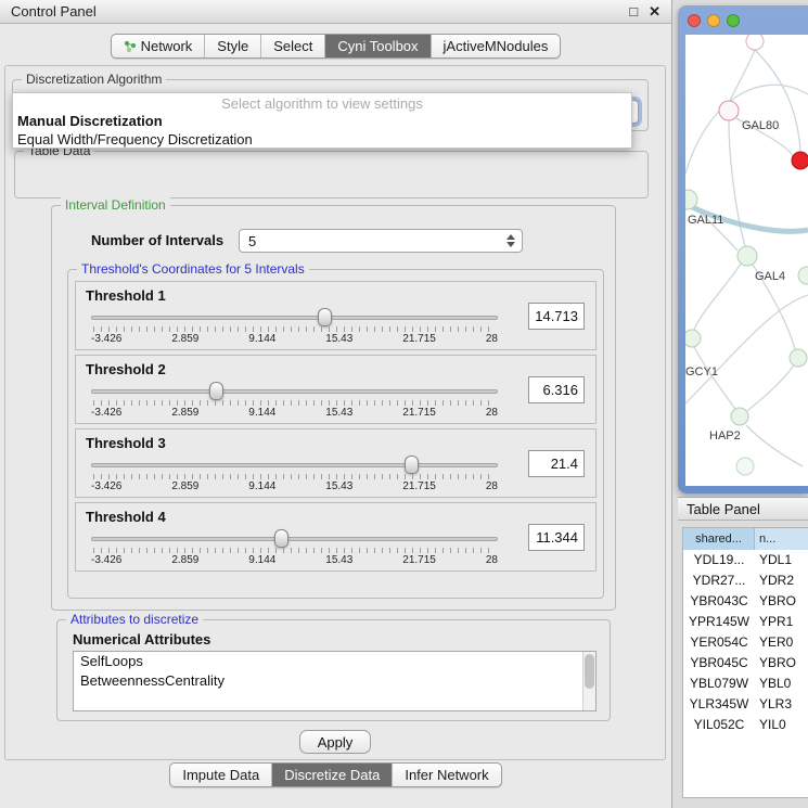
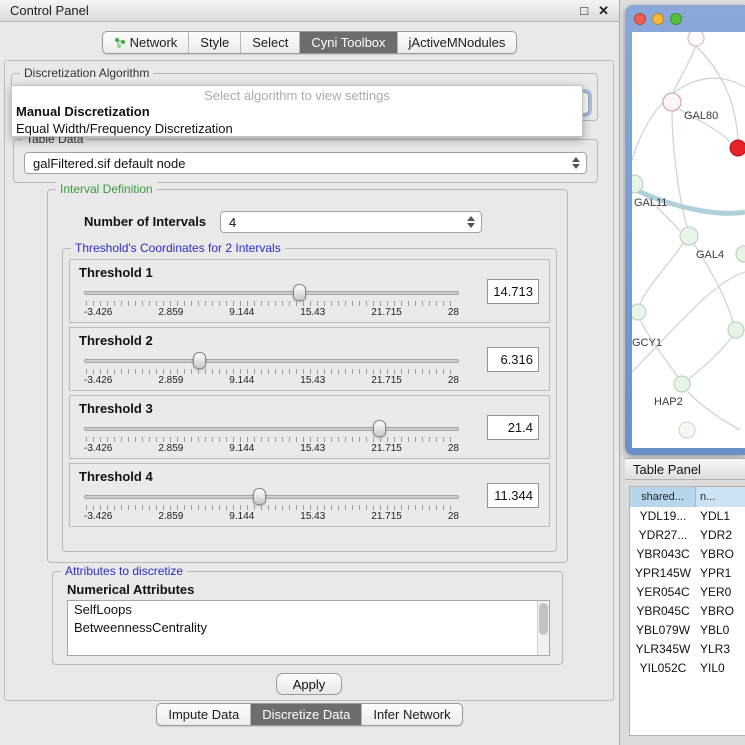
  Control Panel
  □
  ✕
  Network
  Style
  Select
  Cyni Toolbox
  jActiveMNodules
  Discretization Algorithm
  Select algorithm to view settings
  Manual Discretization
  Equal Width/Frequency Discretization
  Table Data
+ galFiltered.sif default node
  Interval Definition
  Number of Intervals
- 5
+ 4
- Threshold's Coordinates for 5 Intervals
+ Threshold's Coordinates for 2 Intervals
  Threshold 1
  -3.426
  2.859
  9.144
  15.43
  21.715
  28
  14.713
  Threshold 2
  -3.426
  2.859
  9.144
  15.43
  21.715
  28
  6.316
  Threshold 3
  -3.426
  2.859
  9.144
  15.43
  21.715
  28
  21.4
  Threshold 4
  -3.426
  2.859
  9.144
  15.43
  21.715
  28
  11.344
  Attributes to discretize
  Numerical Attributes
  SelfLoops
  BetweennessCentrality
  Apply
  Impute Data
  Discretize Data
  Infer Network
  GAL80
  GAL11
  GAL4
  GCY1
  HAP2
  Table Panel
  shared...
  n...
  YDL19...
  YDL1
  YDR27...
  YDR2
  YBR043C
  YBRO
  YPR145W
  YPR1
  YER054C
  YER0
  YBR045C
  YBRO
  YBL079W
  YBL0
  YLR345W
  YLR3
  YIL052C
  YIL0
